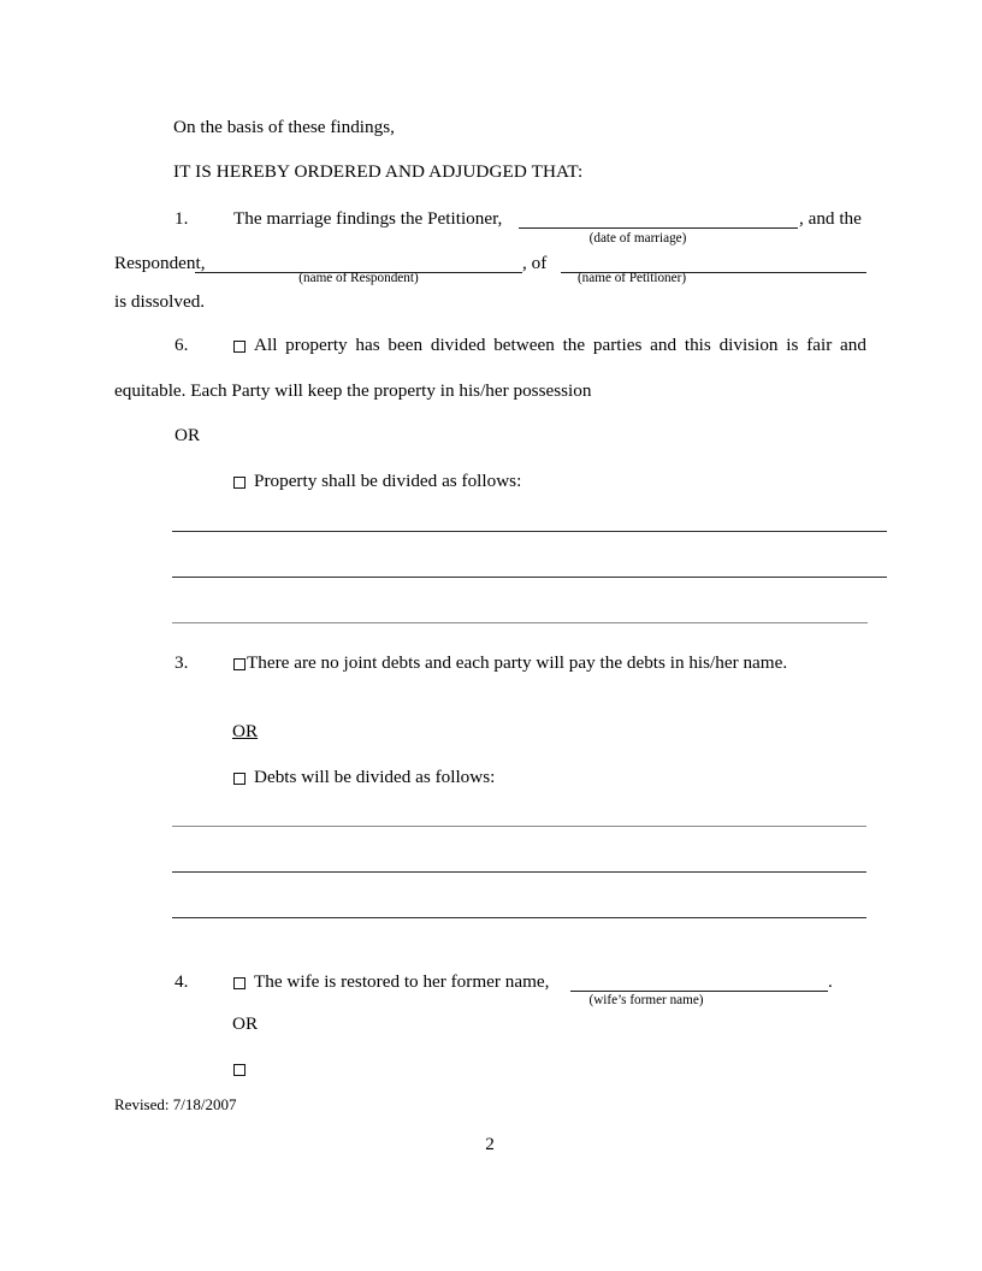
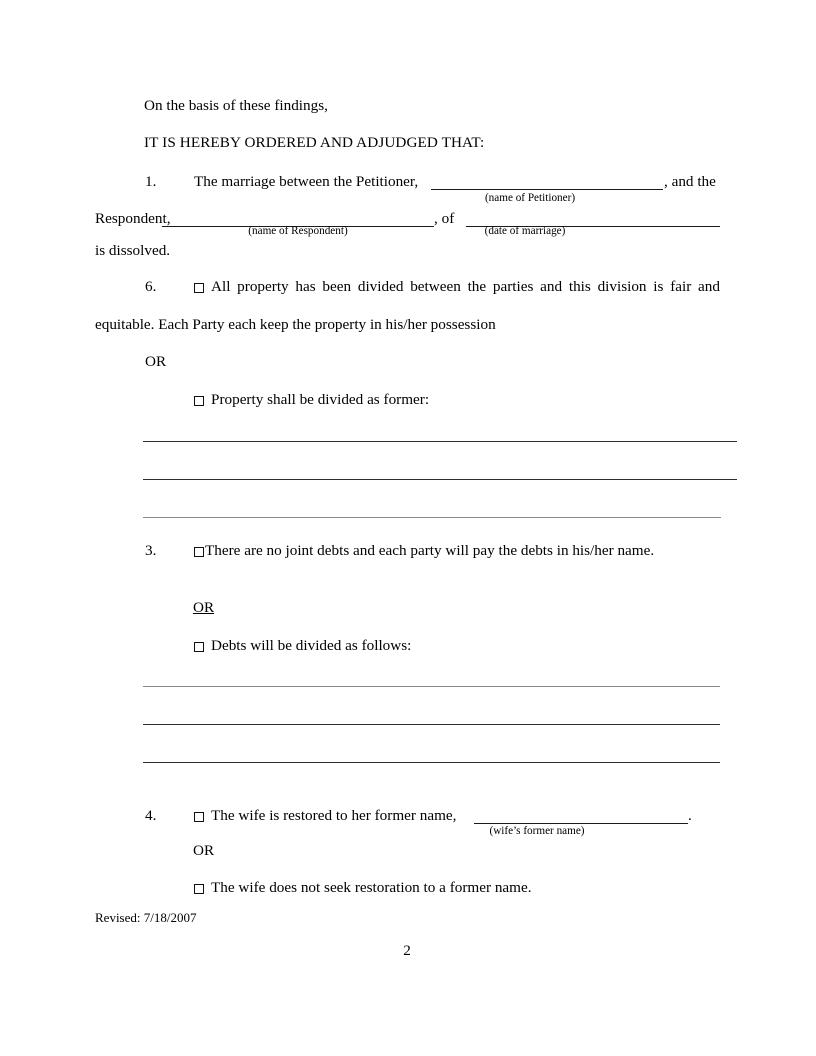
  On the basis of these findings,
  IT IS HEREBY ORDERED AND ADJUDGED THAT:
  1.
- The marriage findings the Petitioner,
+ The marriage between the Petitioner,
  , and the
- (date of marriage)
+ (name of Petitioner)
  Respondent,
  , of
  (name of Respondent)
- (name of Petitioner)
+ (date of marriage)
  is dissolved.
  6.
  All property has been divided between the parties and this division is fair and
- equitable. Each Party will keep the property in his/her possession
+ equitable. Each Party each keep the property in his/her possession
  OR
- Property shall be divided as follows:
+ Property shall be divided as former:
  3.
  There are no joint debts and each party will pay the debts in his/her name.
  OR
  Debts will be divided as follows:
  4.
  The wife is restored to her former name,
  .
  (wife’s former name)
  OR
+ The wife does not seek restoration to a former name.
  Revised: 7/18/2007
  2
